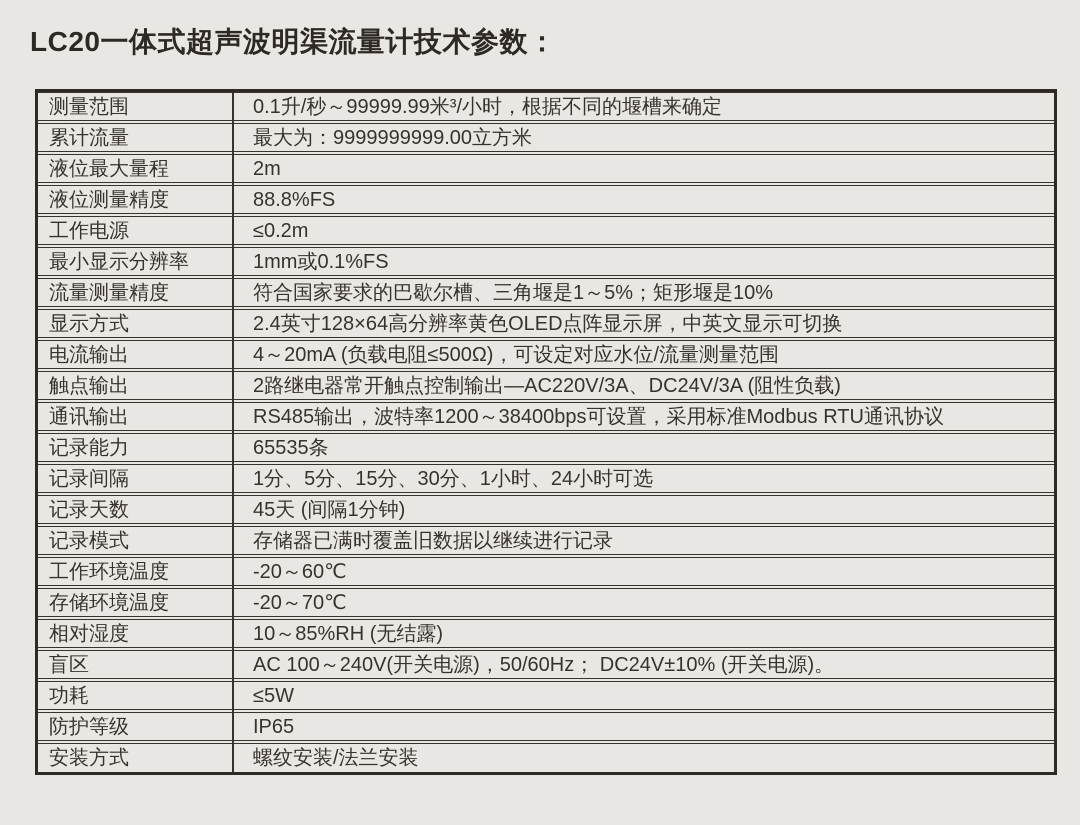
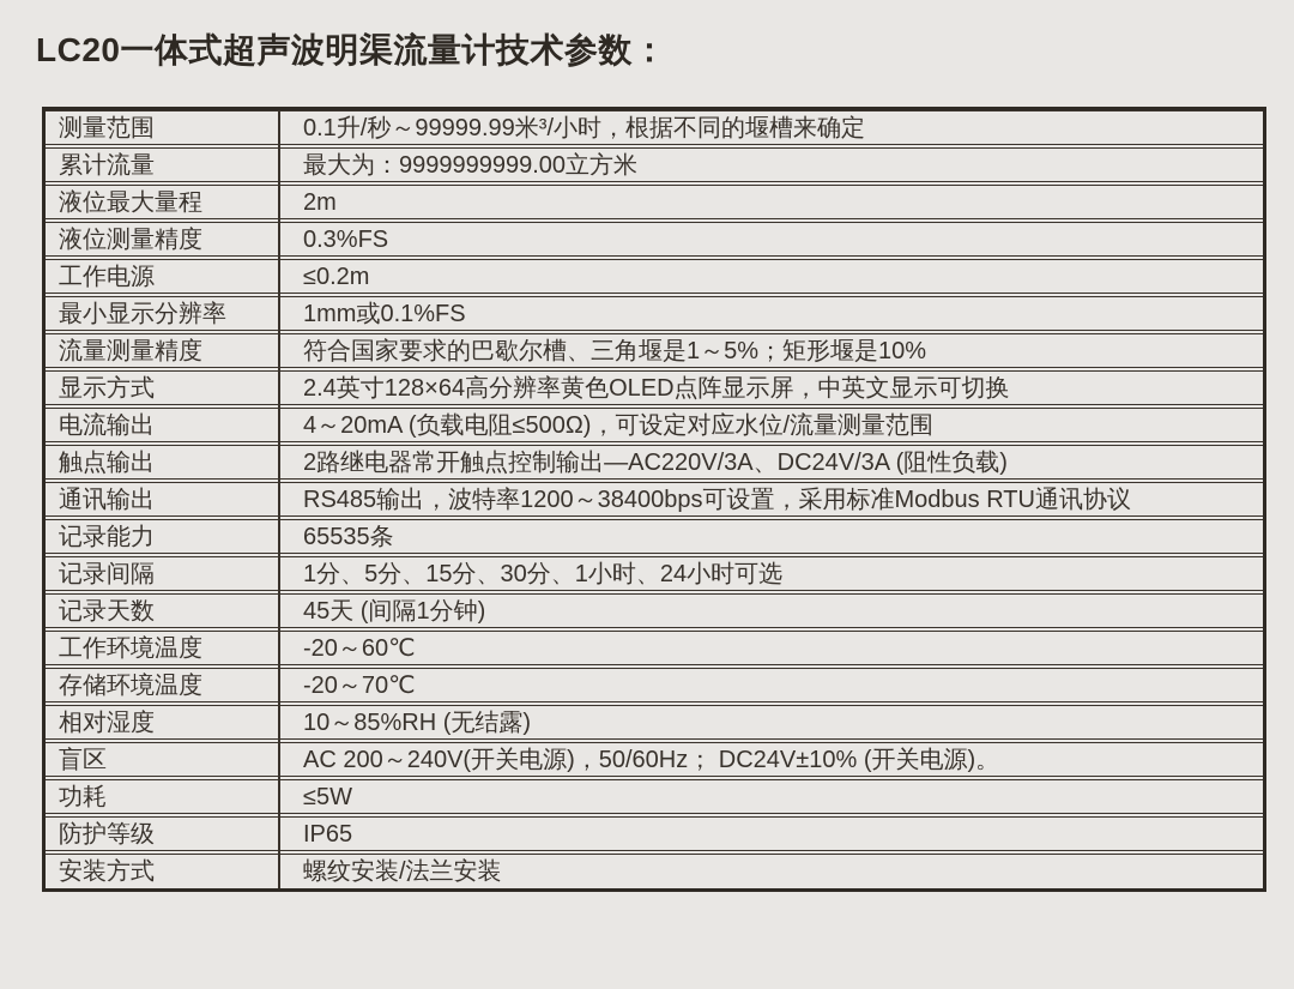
  LC20一体式超声波明渠流量计技术参数：
  测量范围
  0.1升/秒～99999.99米³/小时，根据不同的堰槽来确定
  累计流量
  最大为：9999999999.00立方米
  液位最大量程
  2m
  液位测量精度
- 88.8%FS
+ 0.3%FS
  工作电源
  ≤0.2m
  最小显示分辨率
  1mm或0.1%FS
  流量测量精度
  符合国家要求的巴歇尔槽、三角堰是1～5%；矩形堰是10%
  显示方式
  2.4英寸128×64高分辨率黄色OLED点阵显示屏，中英文显示可切换
  电流输出
  4～20mA (负载电阻≤500Ω)，可设定对应水位/流量测量范围
  触点输出
  2路继电器常开触点控制输出—AC220V/3A、DC24V/3A (阻性负载)
  通讯输出
  RS485输出，波特率1200～38400bps可设置，采用标准Modbus RTU通讯协议
  记录能力
  65535条
  记录间隔
  1分、5分、15分、30分、1小时、24小时可选
  记录天数
  45天 (间隔1分钟)
- 记录模式
- 存储器已满时覆盖旧数据以继续进行记录
  工作环境温度
  -20～60℃
  存储环境温度
  -20～70℃
  相对湿度
  10～85%RH (无结露)
  盲区
- AC 100～240V(开关电源)，50/60Hz； DC24V±10% (开关电源)。
+ AC 200～240V(开关电源)，50/60Hz； DC24V±10% (开关电源)。
  功耗
  ≤5W
  防护等级
  IP65
  安装方式
  螺纹安装/法兰安装
